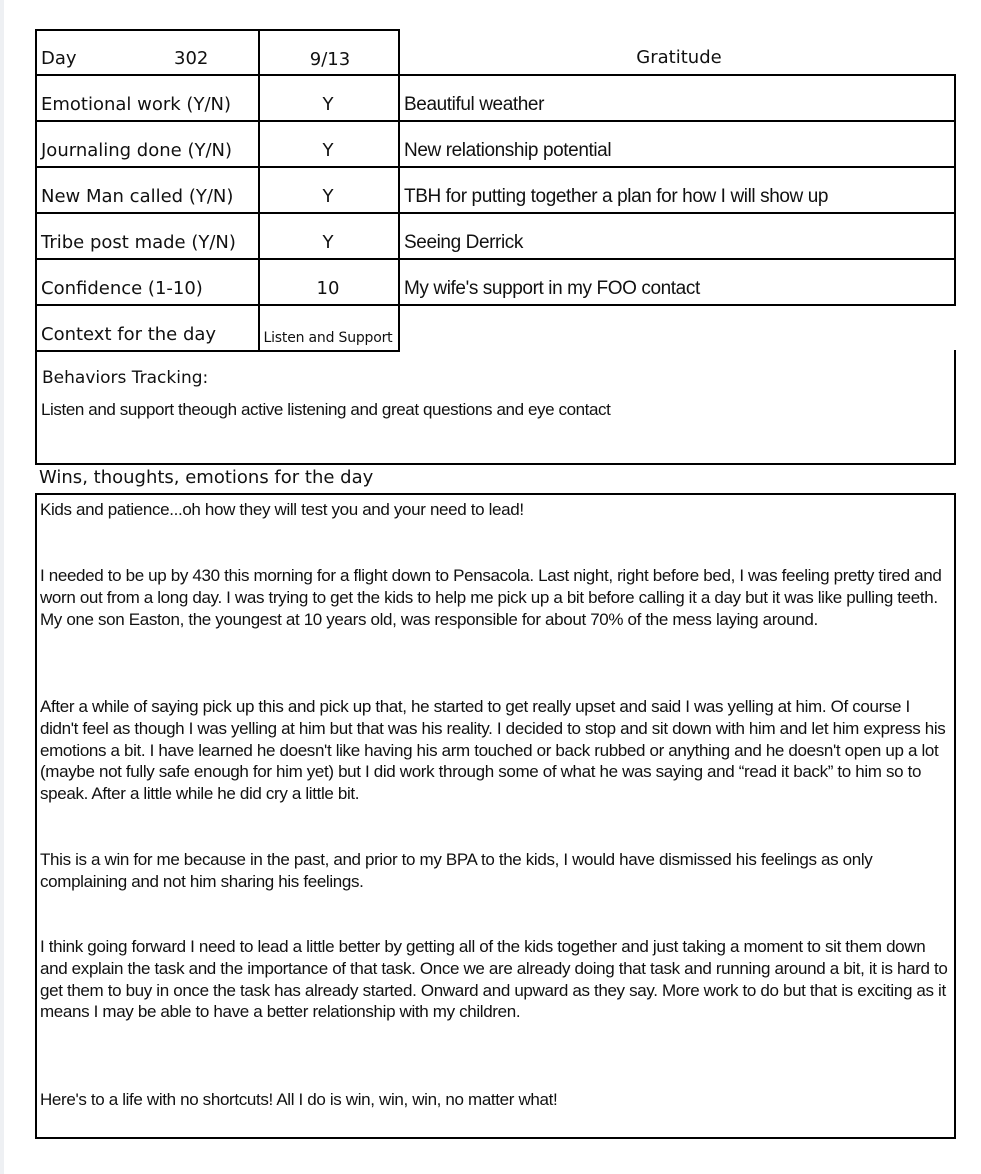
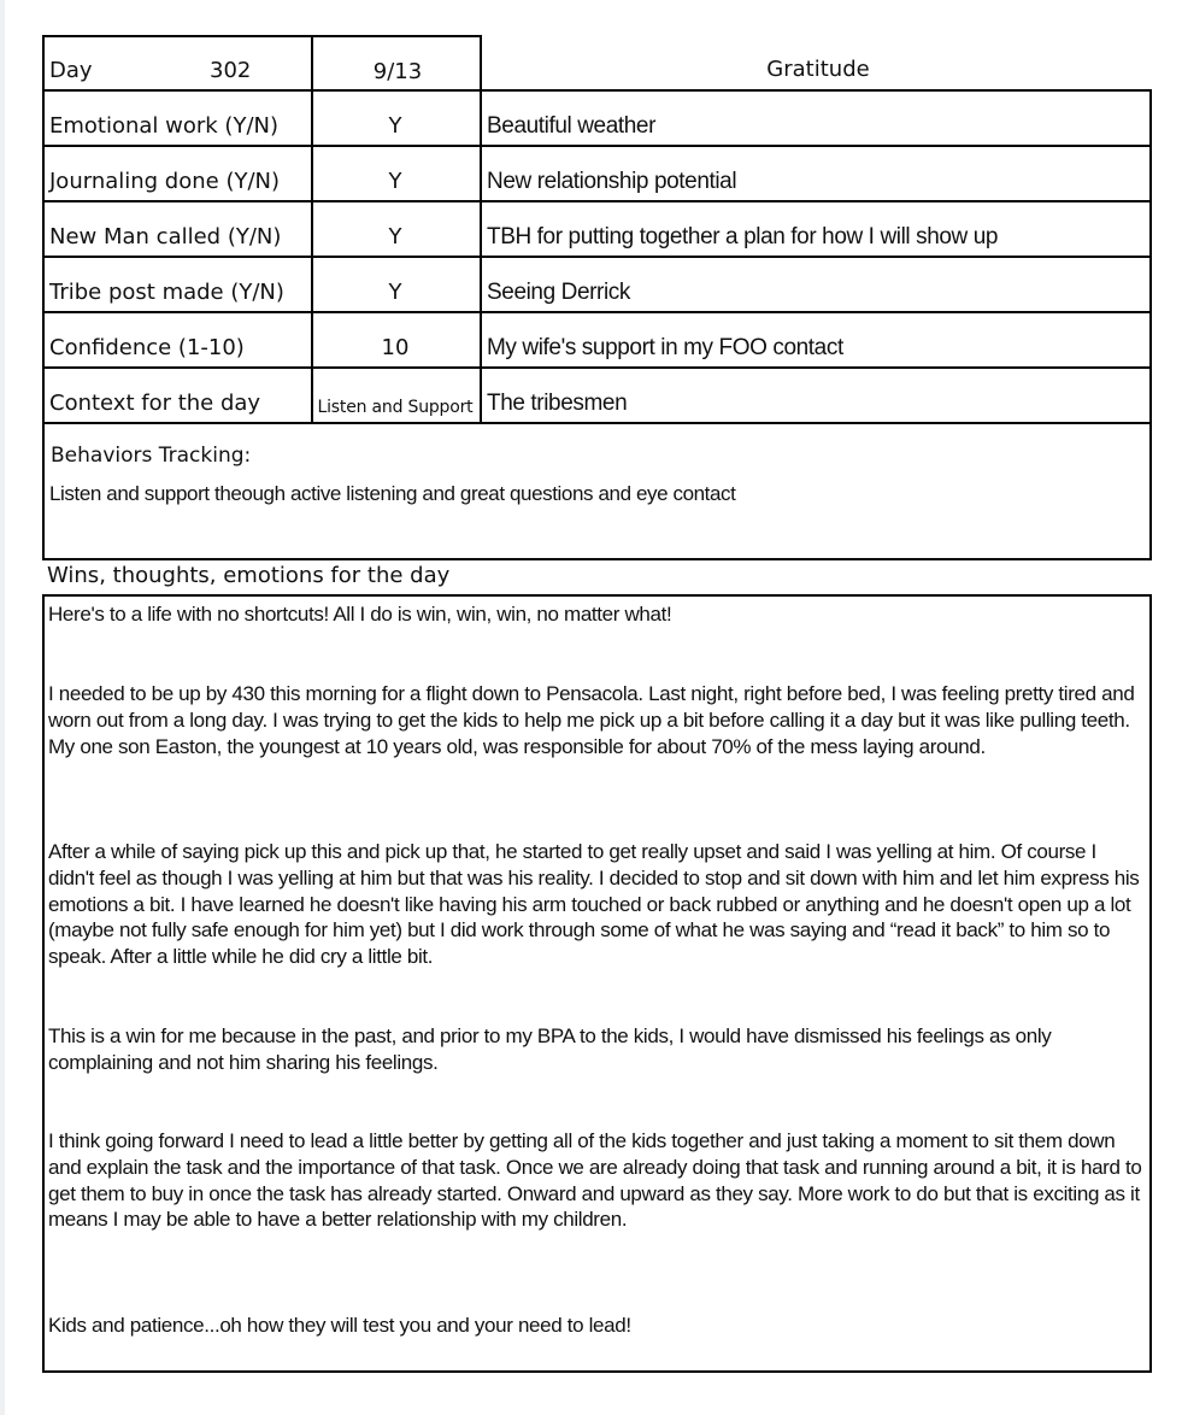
  Day
  302
  9/13
  Gratitude
  Emotional work (Y/N)
  Y
  Beautiful weather
  Journaling done (Y/N)
  Y
  New relationship potential
  New Man called (Y/N)
  Y
  TBH for putting together a plan for how I will show up
  Tribe post made (Y/N)
  Y
  Seeing Derrick
  Confidence (1-10)
  10
  My wife's support in my FOO contact
  Context for the day
  Listen and Support
+ The tribesmen
  Behaviors Tracking:
  Listen and support theough active listening and great questions and eye contact
  Wins, thoughts, emotions for the day
- Kids and patience...oh how they will test you and your need to lead!
+ Here's to a life with no shortcuts! All I do is win, win, win, no matter what!
  I needed to be up by 430 this morning for a flight down to Pensacola. Last night, right before bed, I was feeling pretty tired and worn out from a long day. I was trying to get the kids to help me pick up a bit before calling it a day but it was like pulling teeth. My one son Easton, the youngest at 10 years old, was responsible for about 70% of the mess laying around.
  After a while of saying pick up this and pick up that, he started to get really upset and said I was yelling at him. Of course I didn't feel as though I was yelling at him but that was his reality. I decided to stop and sit down with him and let him express his emotions a bit. I have learned he doesn't like having his arm touched or back rubbed or anything and he doesn't open up a lot (maybe not fully safe enough for him yet) but I did work through some of what he was saying and “read it back” to him so to speak. After a little while he did cry a little bit.
  This is a win for me because in the past, and prior to my BPA to the kids, I would have dismissed his feelings as only complaining and not him sharing his feelings.
  I think going forward I need to lead a little better by getting all of the kids together and just taking a moment to sit them down and explain the task and the importance of that task. Once we are already doing that task and running around a bit, it is hard to get them to buy in once the task has already started. Onward and upward as they say. More work to do but that is exciting as it means I may be able to have a better relationship with my children.
- Here's to a life with no shortcuts! All I do is win, win, win, no matter what!
+ Kids and patience...oh how they will test you and your need to lead!
